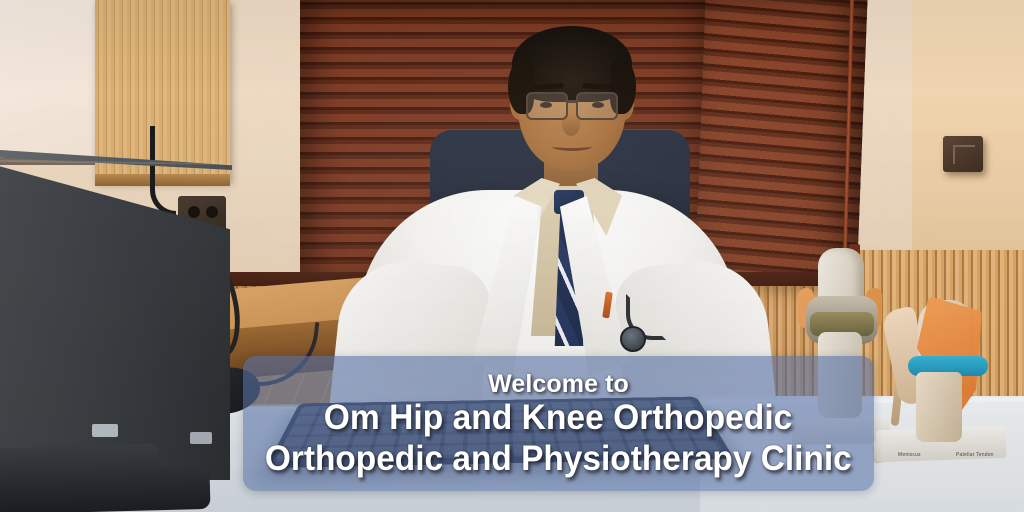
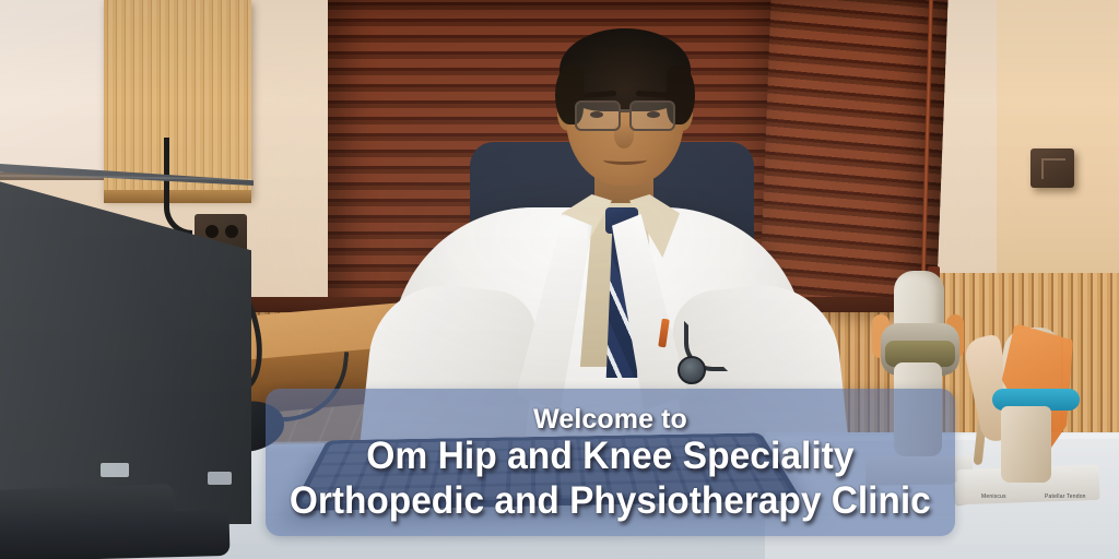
  Welcome to
- Om Hip and Knee Orthopedic
+ Om Hip and Knee Speciality
  Orthopedic and Physiotherapy Clinic
